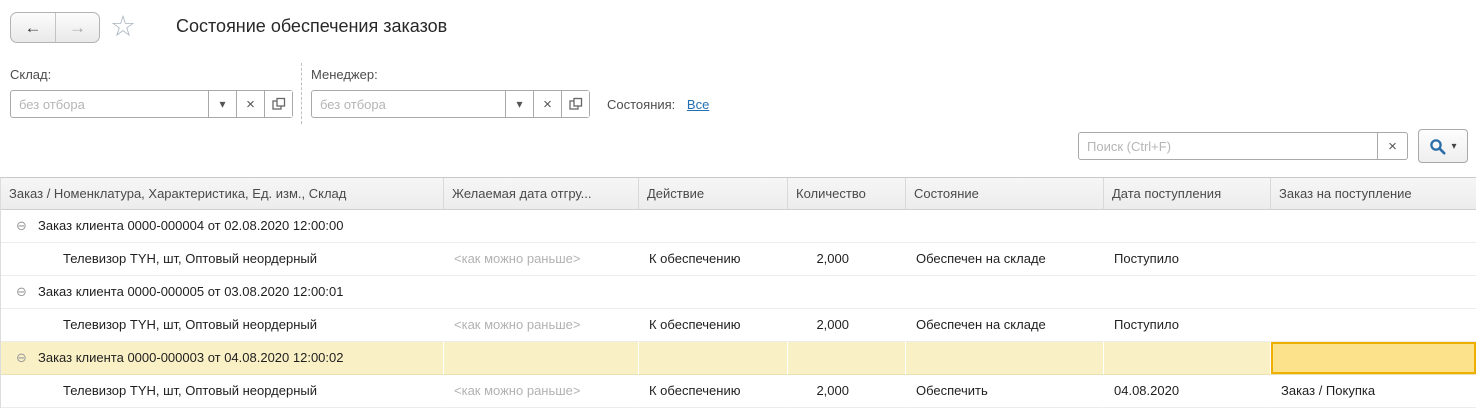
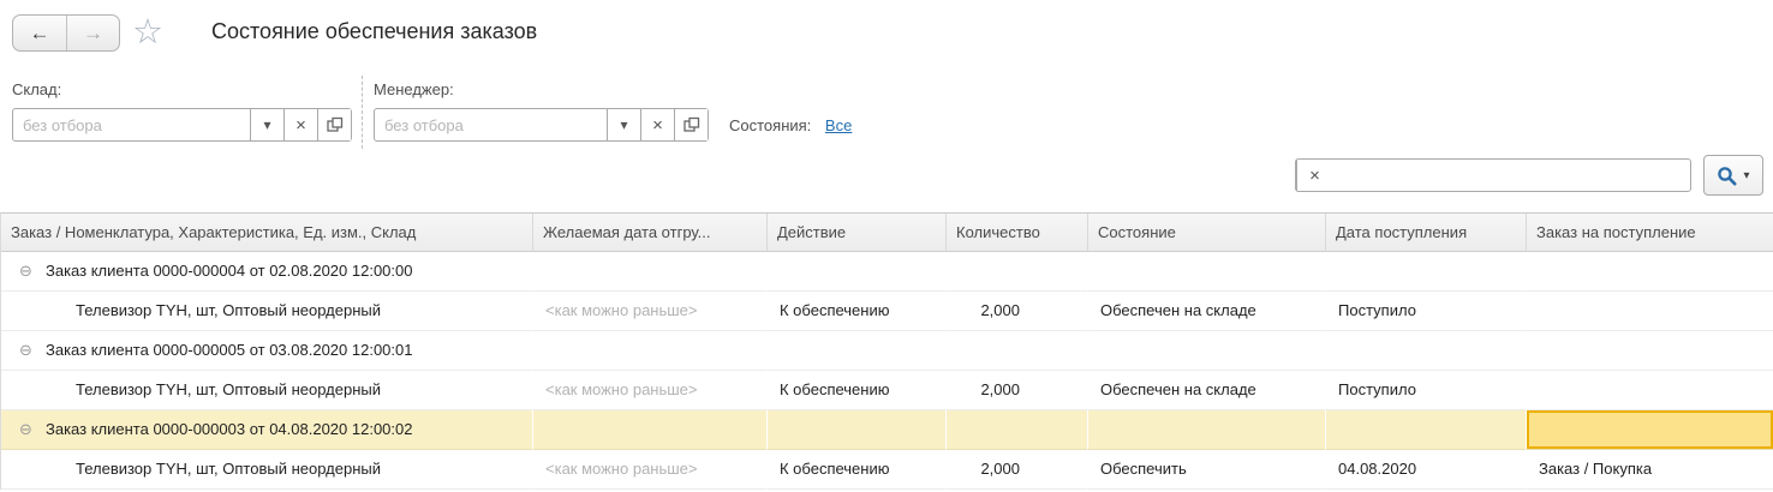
  ←
  →
  ☆
  Состояние обеспечения заказов
  Склад:
  без отбора
  ▾
  ×
  Менеджер:
  без отбора
  ▾
  ×
  Состояния: Все
- Поиск (Ctrl+F)
  ×
  ▾
  Заказ / Номенклатура, Характеристика, Ед. изм., Склад
  Желаемая дата отгру...
  Действие
  Количество
  Состояние
  Дата поступления
  Заказ на поступление
  ⊖ Заказ клиента 0000-000004 от 02.08.2020 12:00:00
  Телевизор TYH, шт, Оптовый неордерный
  <как можно раньше>
  К обеспечению
  2,000
  Обеспечен на складе
  Поступило
  ⊖ Заказ клиента 0000-000005 от 03.08.2020 12:00:01
  Телевизор TYH, шт, Оптовый неордерный
  <как можно раньше>
  К обеспечению
  2,000
  Обеспечен на складе
  Поступило
  ⊖ Заказ клиента 0000-000003 от 04.08.2020 12:00:02
  Телевизор TYH, шт, Оптовый неордерный
  <как можно раньше>
  К обеспечению
  2,000
  Обеспечить
  04.08.2020
  Заказ / Покупка
